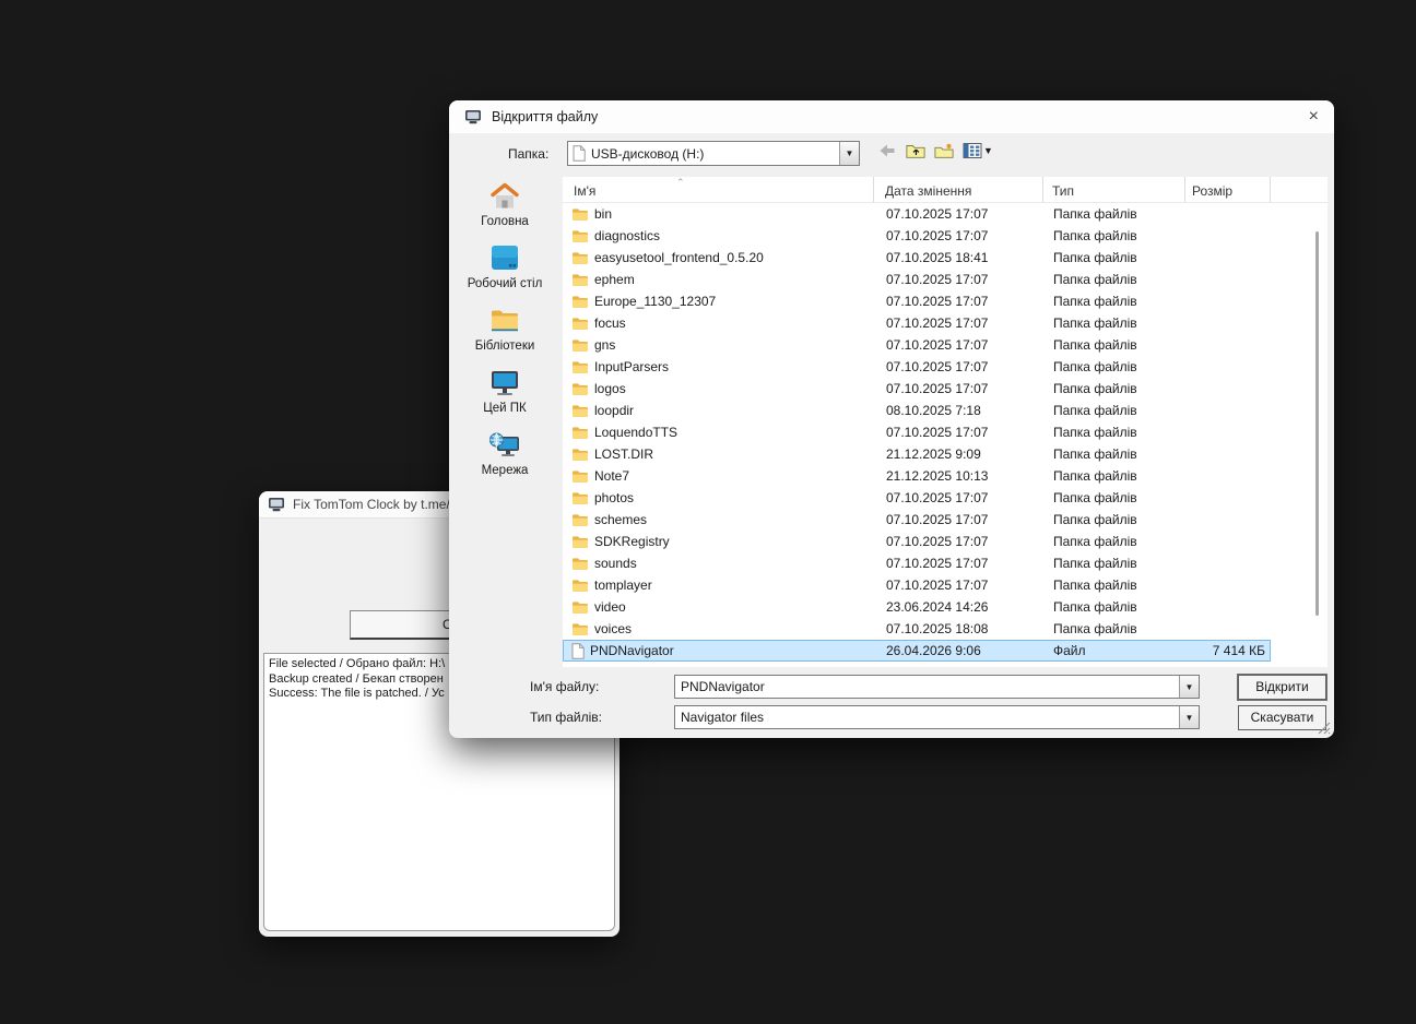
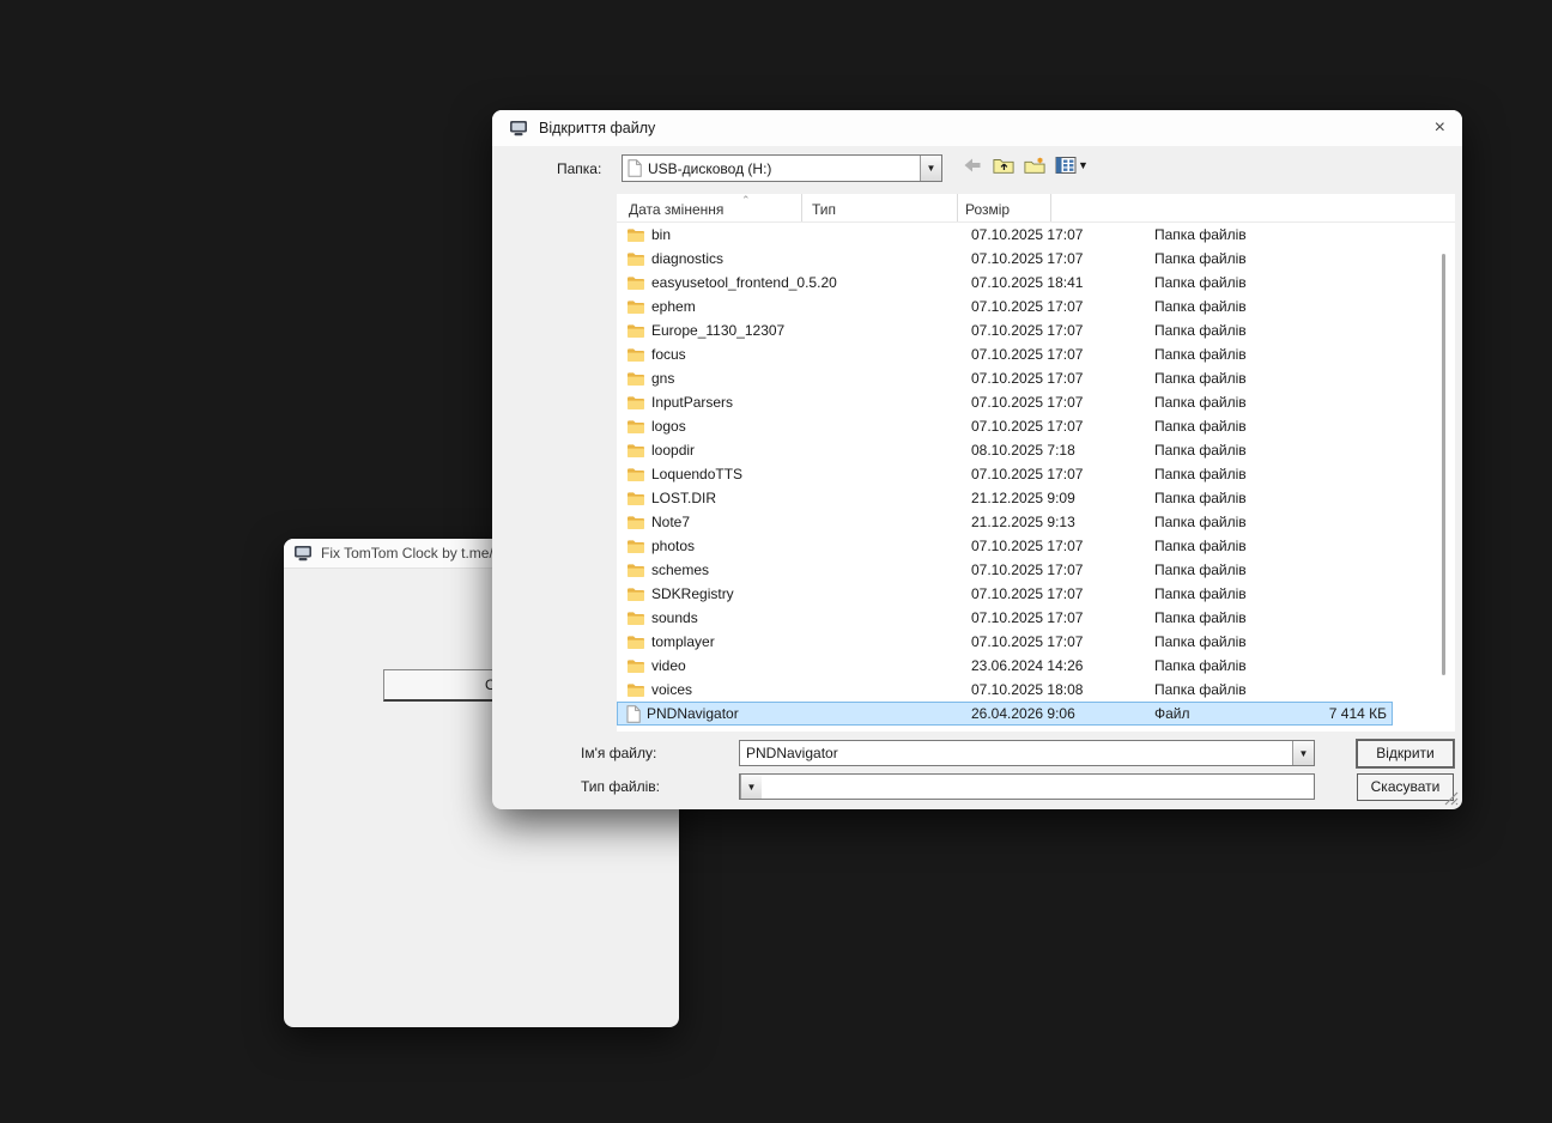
  Fix TomTom Clock by t.me
- File selected / Обрано файл: H:\
- Backup created / Бекап створен
- Success: The file is patched. / Ус
  Відкриття файлу
  ×
  Папка:
  USB-дисковод (H:)
  ▼
  ▼
- Головна
- Робочий стіл
- Бібліотеки
- Цей ПК
- Мережа
- Ім'я
  Дата змінення
  Тип
  Розмір
  ⌃
  bin
  07.10.2025 17:07
  Папка файлів
  diagnostics
  07.10.2025 17:07
  Папка файлів
  easyusetool_frontend_0.5.20
  07.10.2025 18:41
  Папка файлів
  ephem
  07.10.2025 17:07
  Папка файлів
  Europe_1130_12307
  07.10.2025 17:07
  Папка файлів
  focus
  07.10.2025 17:07
  Папка файлів
  gns
  07.10.2025 17:07
  Папка файлів
  InputParsers
  07.10.2025 17:07
  Папка файлів
  logos
  07.10.2025 17:07
  Папка файлів
  loopdir
  08.10.2025 7:18
  Папка файлів
  LoquendoTTS
  07.10.2025 17:07
  Папка файлів
  LOST.DIR
  21.12.2025 9:09
  Папка файлів
  Note7
- 21.12.2025 10:13
+ 21.12.2025 9:13
  Папка файлів
  photos
  07.10.2025 17:07
  Папка файлів
  schemes
  07.10.2025 17:07
  Папка файлів
  SDKRegistry
  07.10.2025 17:07
  Папка файлів
  sounds
  07.10.2025 17:07
  Папка файлів
  tomplayer
  07.10.2025 17:07
  Папка файлів
  video
  23.06.2024 14:26
  Папка файлів
  voices
  07.10.2025 18:08
  Папка файлів
  PNDNavigator
  26.04.2026 9:06
  Файл
  7 414 КБ
  Ім'я файлу:
  PNDNavigator
  ▼
  Відкрити
  Тип файлів:
- Navigator files
  ▼
  Скасувати
